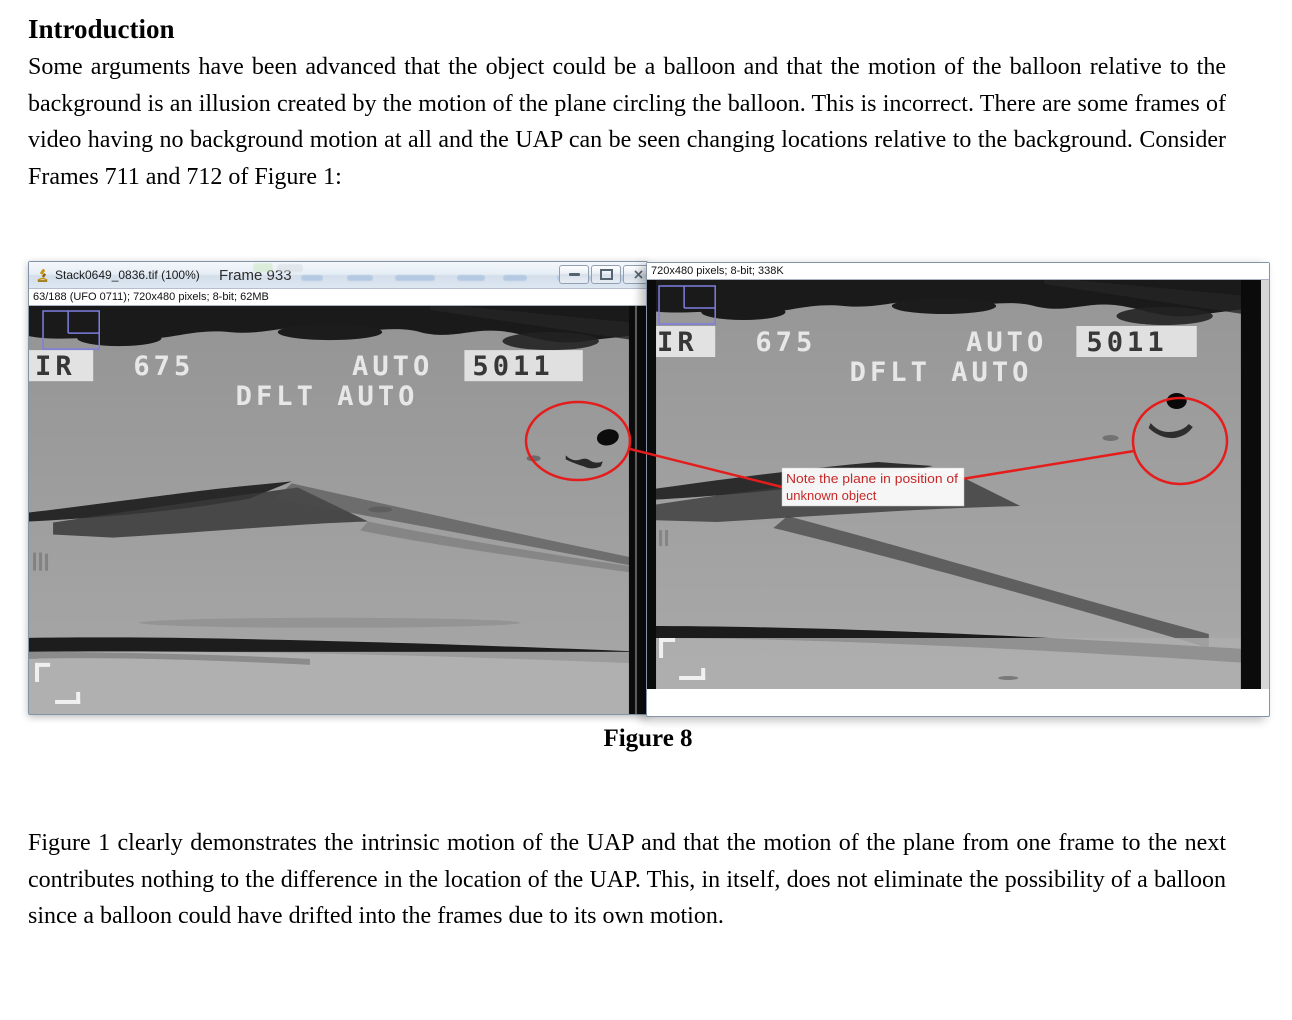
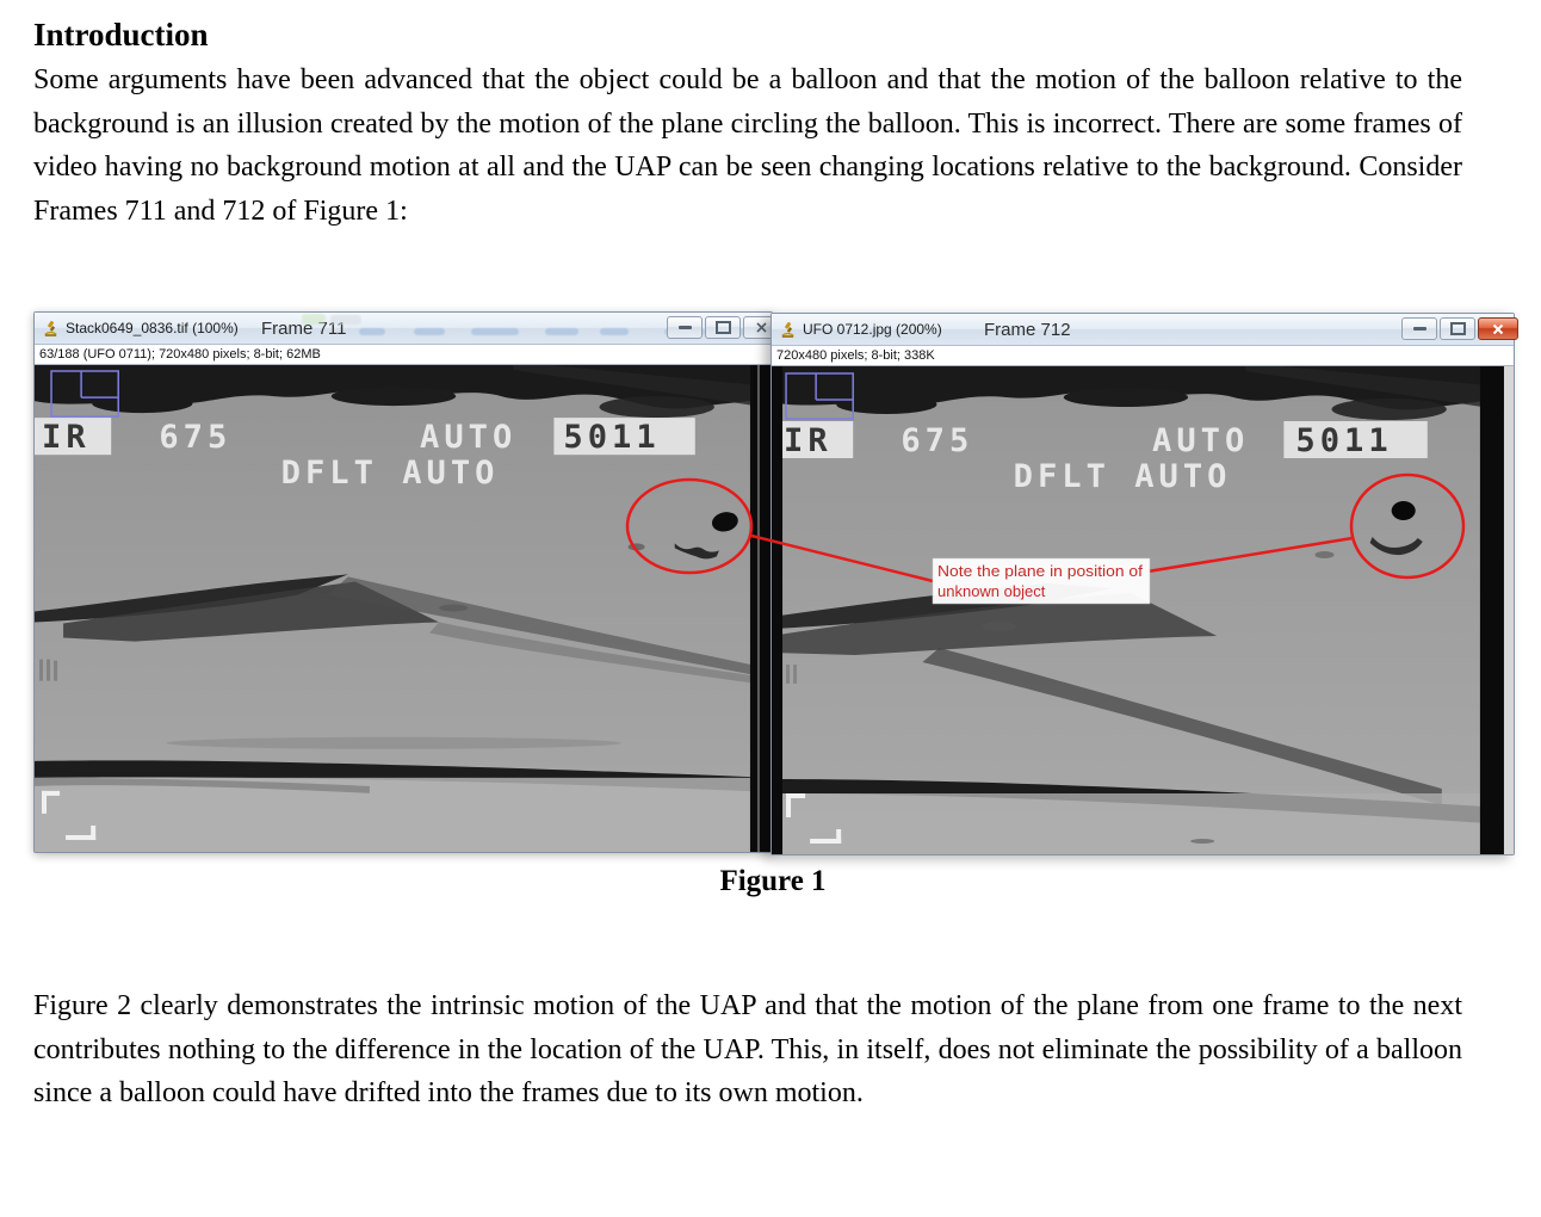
  Introduction
  Some arguments have been advanced that the object could be a balloon and that the motion of the balloon relative to the background is an illusion created by the motion of the plane circling the balloon. This is incorrect. There are some frames of video having no background motion at all and the UAP can be seen changing locations relative to the background. Consider Frames 711 and 712 of Figure 1:
  Stack0649_0836.tif (100%)
- Frame 933
+ Frame 711
  63/188 (UFO 0711); 720x480 pixels; 8-bit; 62MB
  IR
  675
  AUTO
  5011
  DFLT AUTO
+ UFO 0712.jpg (200%)
+ Frame 712
  720x480 pixels; 8-bit; 338K
  IR
  675
  AUTO
  5011
  DFLT AUTO
  Note the plane in position of
  unknown object
- Figure 8
+ Figure 1
- Figure 1 clearly demonstrates the intrinsic motion of the UAP and that the motion of the plane from one frame to the next contributes nothing to the difference in the location of the UAP. This, in itself, does not eliminate the possibility of a balloon since a balloon could have drifted into the frames due to its own motion.
+ Figure 2 clearly demonstrates the intrinsic motion of the UAP and that the motion of the plane from one frame to the next contributes nothing to the difference in the location of the UAP. This, in itself, does not eliminate the possibility of a balloon since a balloon could have drifted into the frames due to its own motion.
